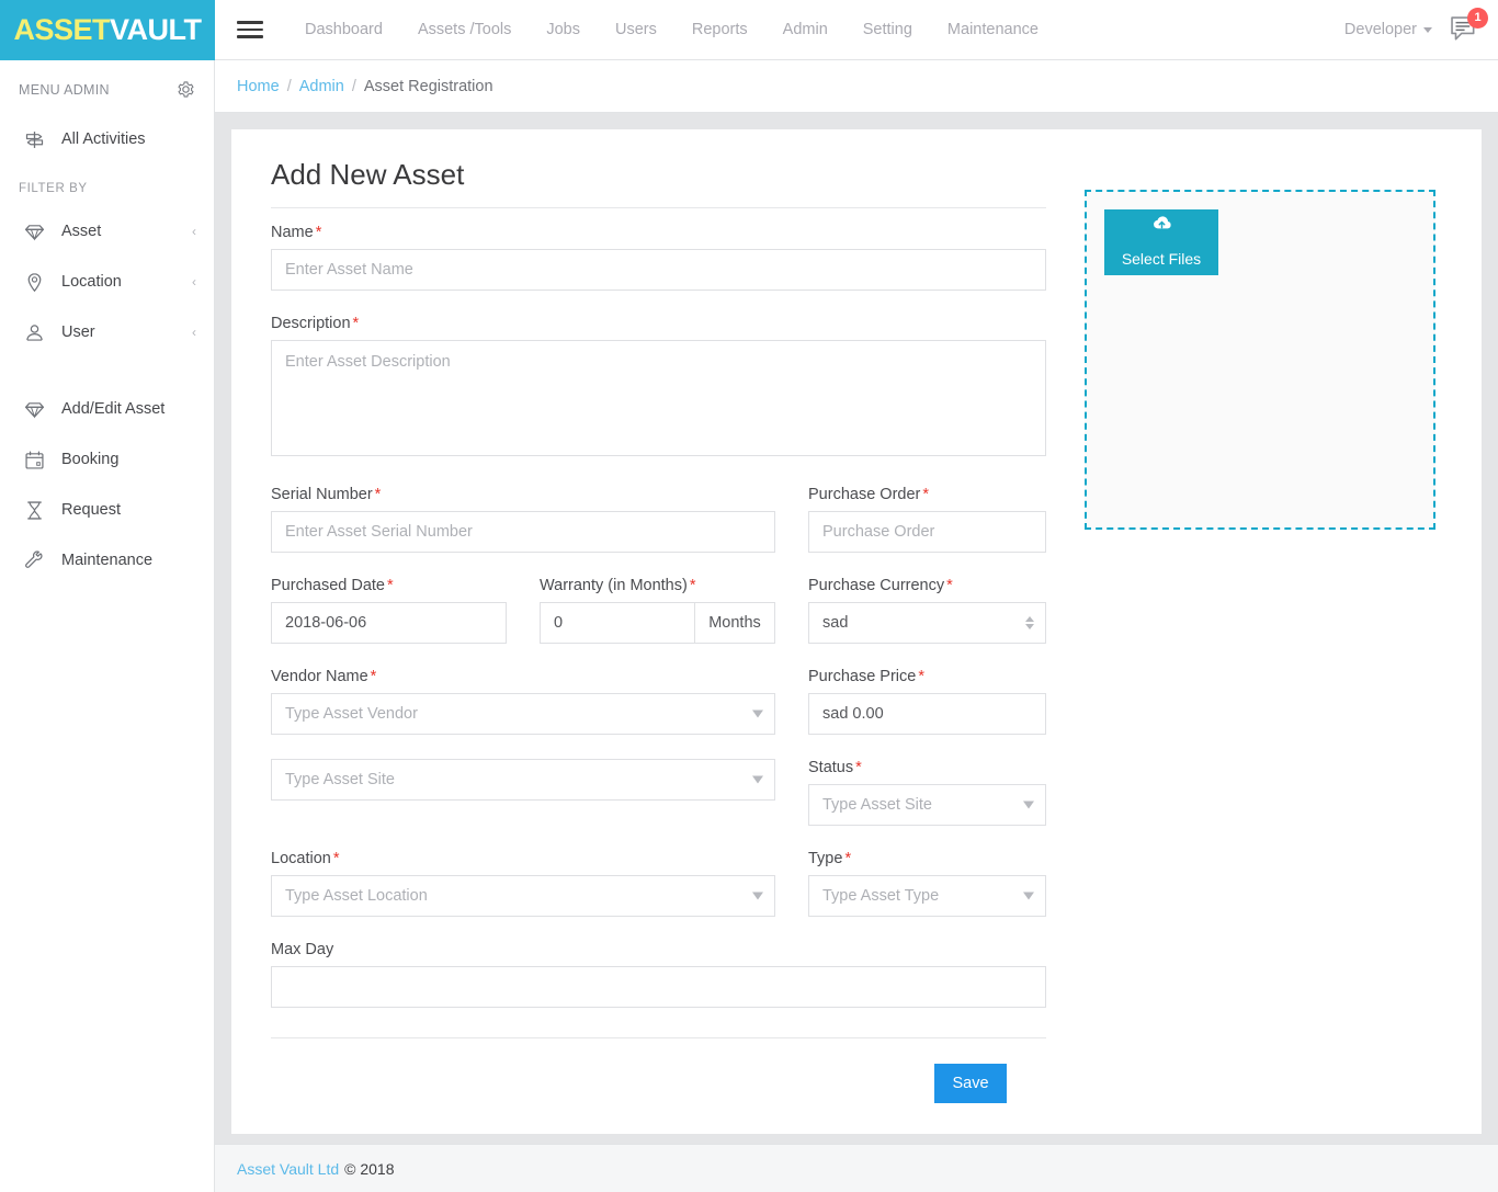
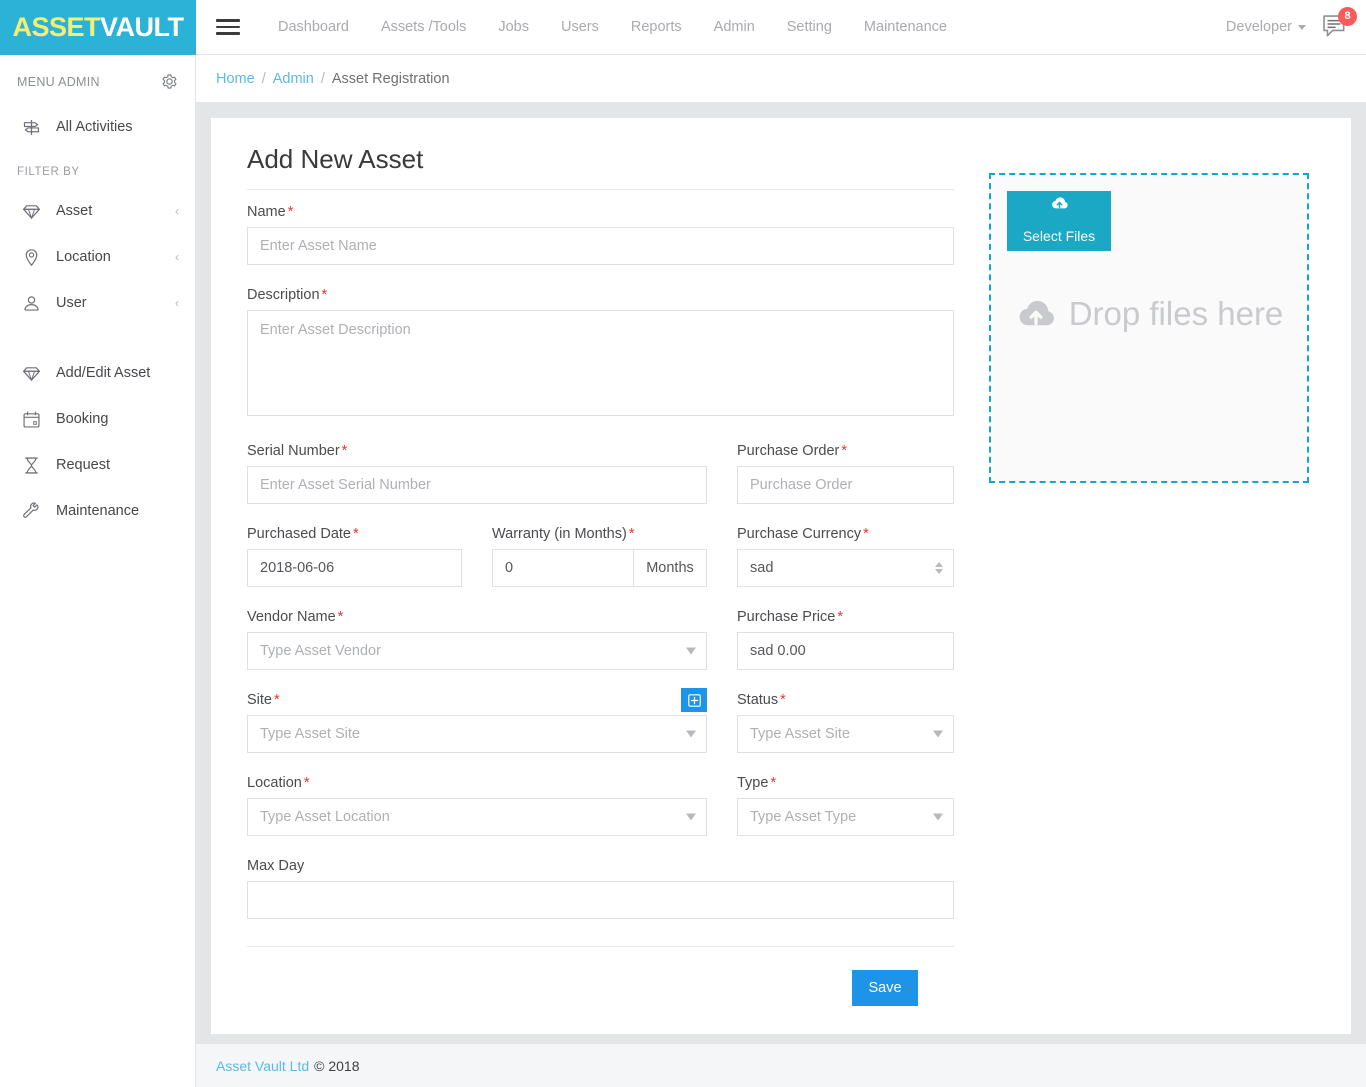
  ASSETVAULT
  Dashboard
  Assets /Tools
  Jobs
  Users
  Reports
  Admin
  Setting
  Maintenance
  Developer
- 1
+ 8
  MENU ADMIN
  All Activities
  FILTER BY
  Asset
  ‹
  Location
  ‹
  User
  ‹
  Add/Edit Asset
  Booking
  Request
  Maintenance
  Home
  /
  Admin
  /
  Asset Registration
  Add New Asset
  Name *
  Enter Asset Name
  Description *
  Enter Asset Description
  Serial Number *
  Enter Asset Serial Number
  Purchase Order *
  Purchase Order
  Purchased Date *
  2018-06-06
  Warranty (in Months) *
  0
  Months
  Purchase Currency *
  sad
  Vendor Name *
  Type Asset Vendor
  Purchase Price *
  sad 0.00
+ Site *
  Type Asset Site
  Status *
  Type Asset Site
  Location *
  Type Asset Location
  Type *
  Type Asset Type
  Max Day
  Select Files
+ Drop files here
  Save
  Asset Vault Ltd
  © 2018
